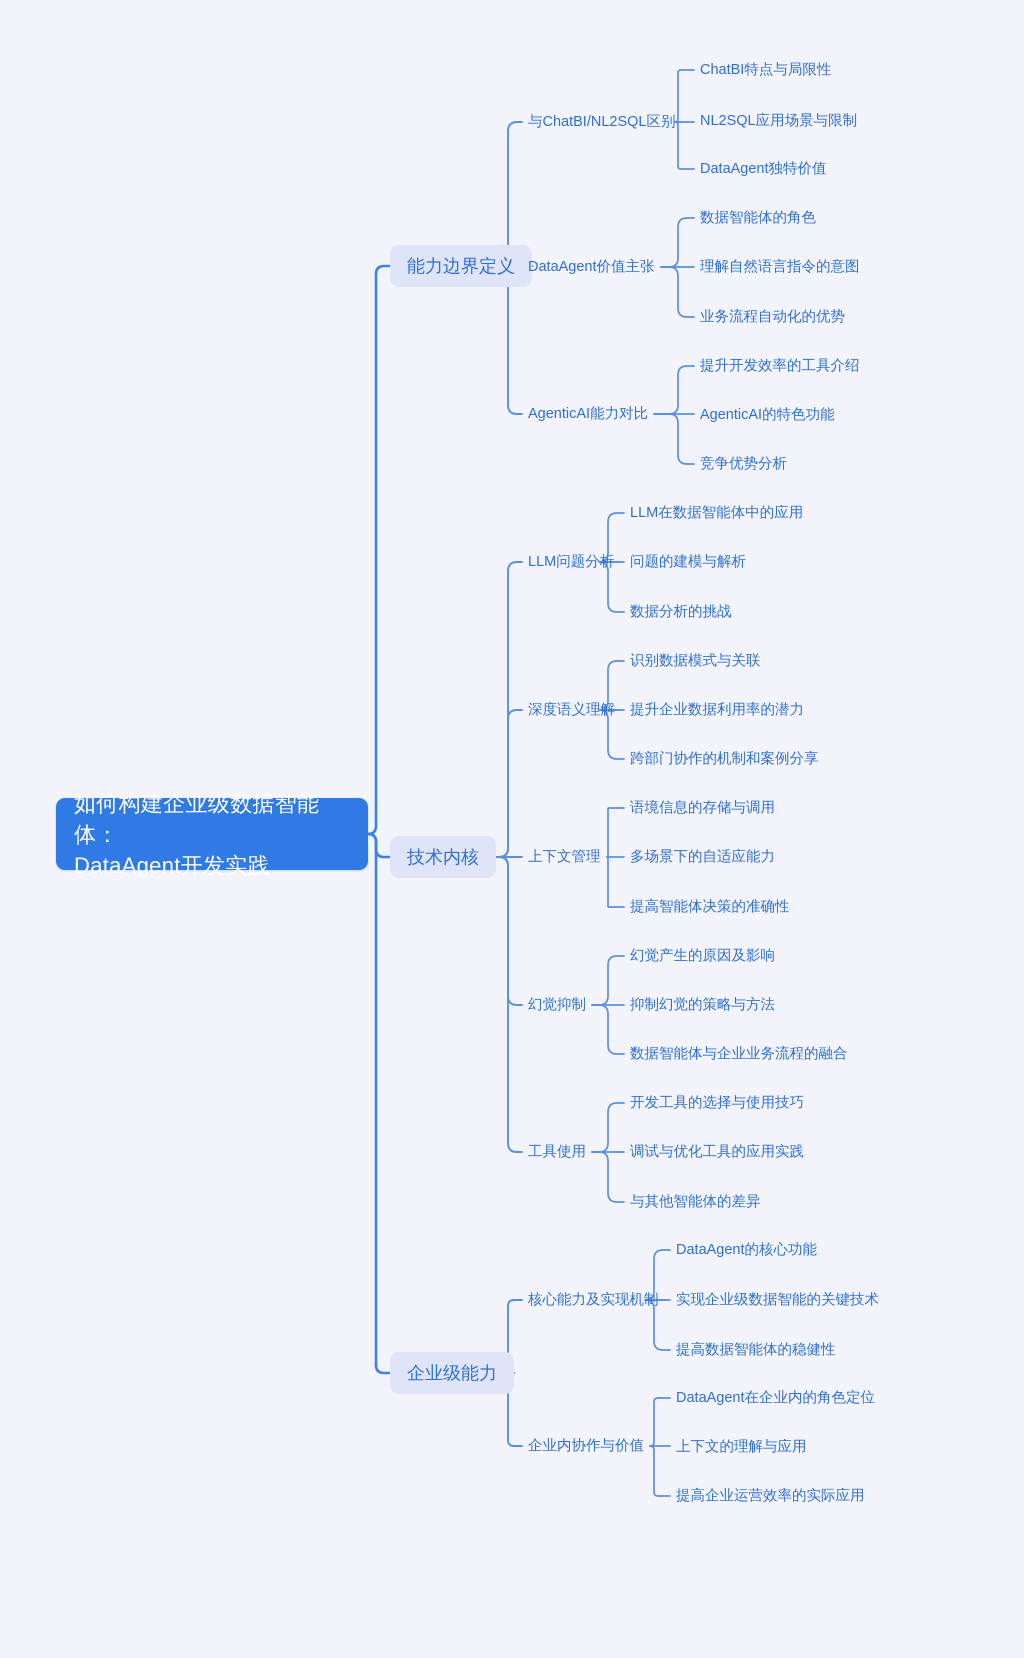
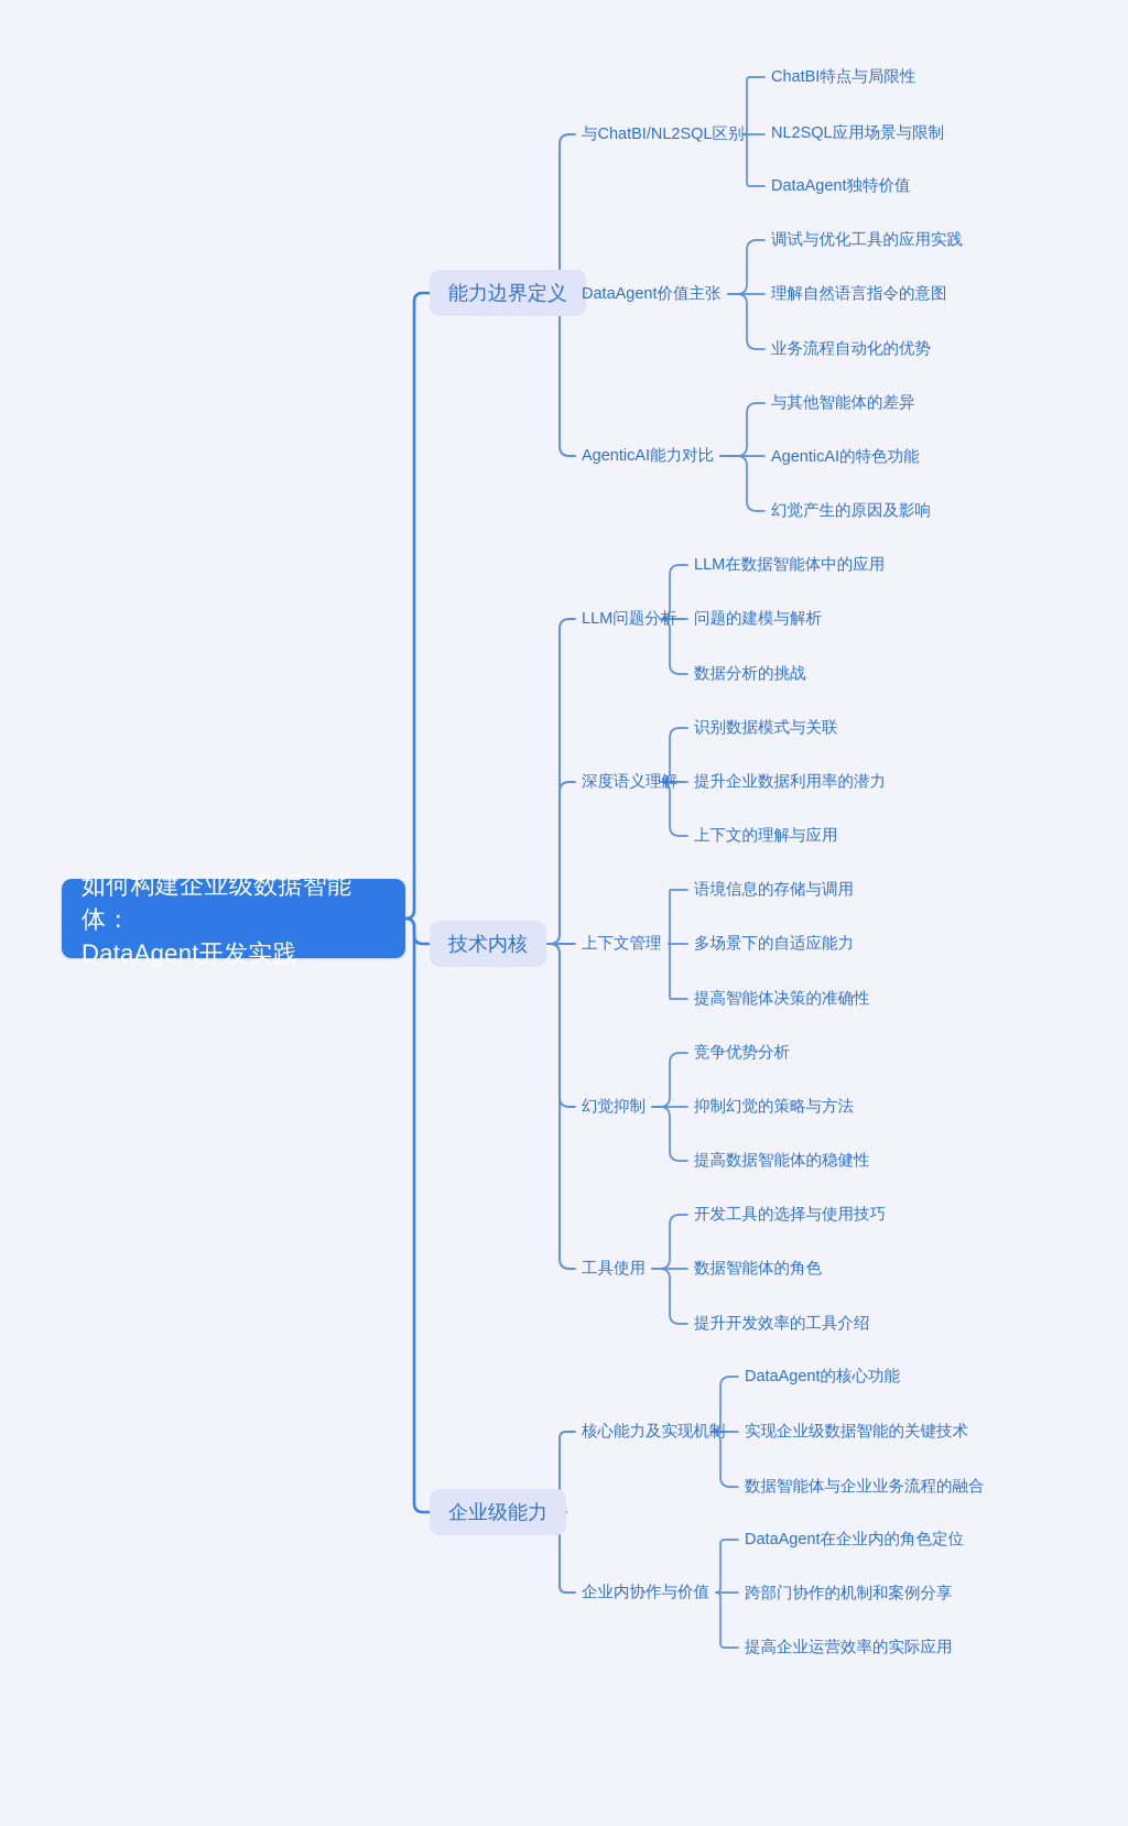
  如何构建企业级数据智能体：
  DataAgent开发实践
  能力边界定义
  与ChatBI/NL2SQL区别
  ChatBI特点与局限性
  NL2SQL应用场景与限制
  DataAgent独特价值
  DataAgent价值主张
- 数据智能体的角色
+ 调试与优化工具的应用实践
  理解自然语言指令的意图
  业务流程自动化的优势
  AgenticAI能力对比
- 提升开发效率的工具介绍
+ 与其他智能体的差异
  AgenticAI的特色功能
- 竞争优势分析
+ 幻觉产生的原因及影响
  技术内核
  LLM问题分析
  LLM在数据智能体中的应用
  问题的建模与解析
  数据分析的挑战
  深度语义理解
  识别数据模式与关联
  提升企业数据利用率的潜力
- 跨部门协作的机制和案例分享
+ 上下文的理解与应用
  上下文管理
  语境信息的存储与调用
  多场景下的自适应能力
  提高智能体决策的准确性
  幻觉抑制
- 幻觉产生的原因及影响
+ 竞争优势分析
  抑制幻觉的策略与方法
- 数据智能体与企业业务流程的融合
+ 提高数据智能体的稳健性
  工具使用
  开发工具的选择与使用技巧
- 调试与优化工具的应用实践
+ 数据智能体的角色
- 与其他智能体的差异
+ 提升开发效率的工具介绍
  企业级能力
  核心能力及实现机制
  DataAgent的核心功能
  实现企业级数据智能的关键技术
- 提高数据智能体的稳健性
+ 数据智能体与企业业务流程的融合
  企业内协作与价值
  DataAgent在企业内的角色定位
- 上下文的理解与应用
+ 跨部门协作的机制和案例分享
  提高企业运营效率的实际应用
